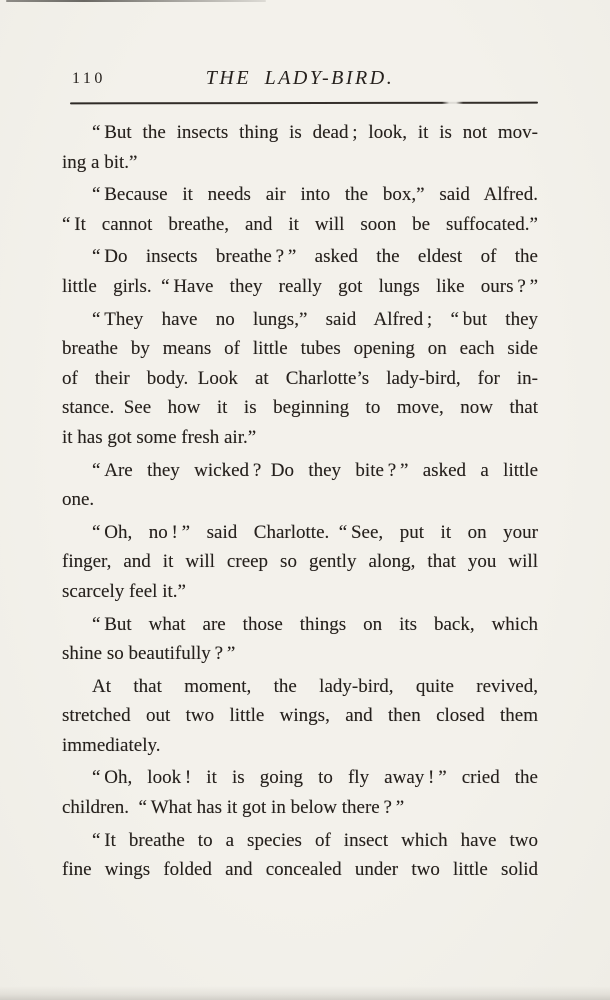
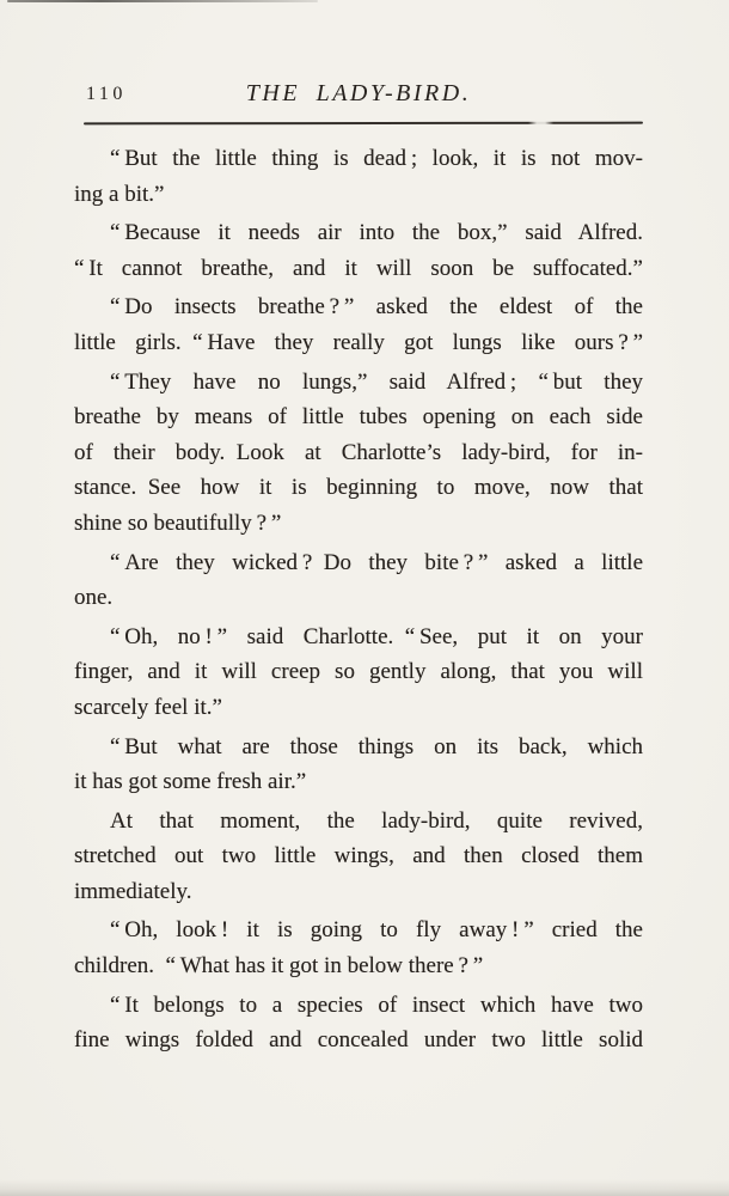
  110
  THE LADY-BIRD.
- “ But the insects thing is dead ; look, it is not mov-
+ “ But the little thing is dead ; look, it is not mov-
  ing a bit.”
  “ Because it needs air into the box,” said Alfred.
  “ It cannot breathe, and it will soon be suffocated.”
  “ Do insects breathe ? ” asked the eldest of the
  little girls. “ Have they really got lungs like ours ? ”
  “ They have no lungs,” said Alfred ; “ but they
  breathe by means of little tubes opening on each side
  of their body. Look at Charlotte’s lady-bird, for in-
  stance. See how it is beginning to move, now that
- it has got some fresh air.”
+ shine so beautifully ? ”
  “ Are they wicked ? Do they bite ? ” asked a little
  one.
  “ Oh, no ! ” said Charlotte. “ See, put it on your
  finger, and it will creep so gently along, that you will
  scarcely feel it.”
  “ But what are those things on its back, which
- shine so beautifully ? ”
+ it has got some fresh air.”
  At that moment, the lady-bird, quite revived,
  stretched out two little wings, and then closed them
  immediately.
  “ Oh, look ! it is going to fly away ! ” cried the
  children. “ What has it got in below there ? ”
- “ It breathe to a species of insect which have two
+ “ It belongs to a species of insect which have two
  fine wings folded and concealed under two little solid
